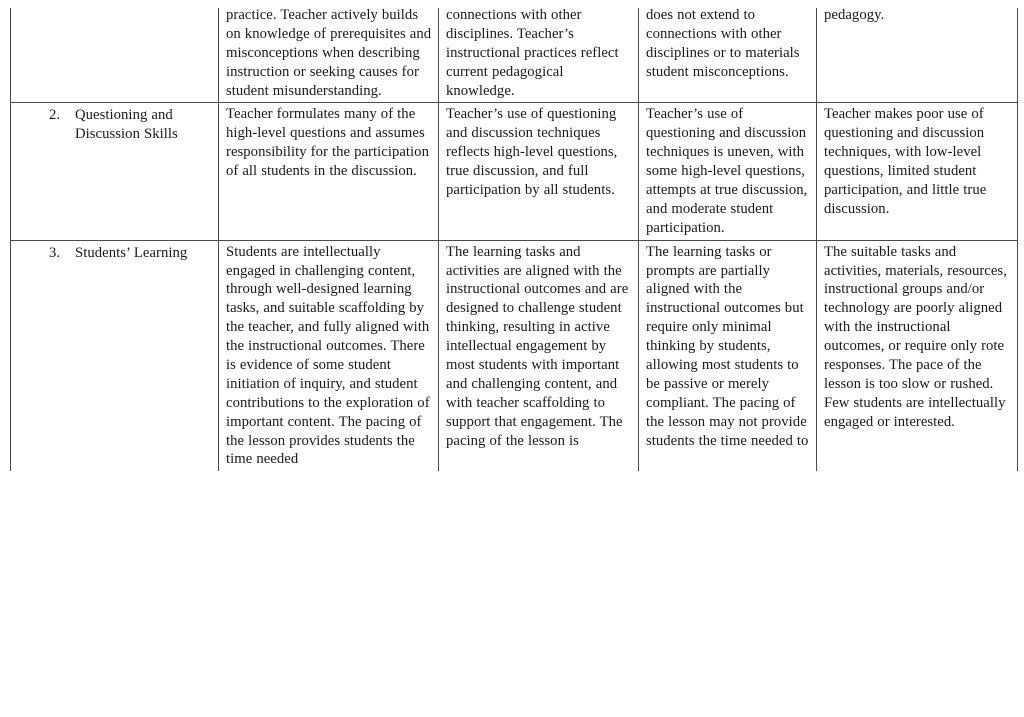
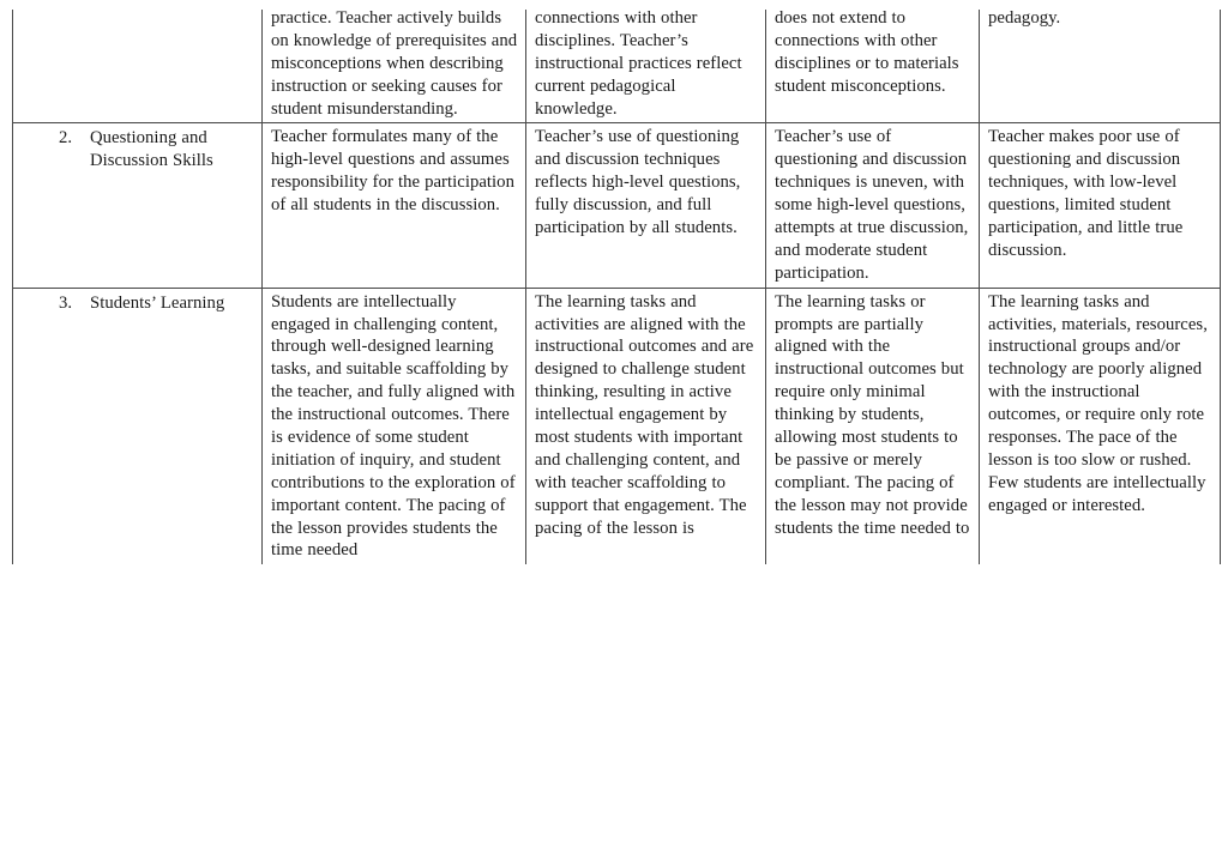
  	practice. Teacher actively builds on knowledge of prerequisites and misconceptions when describing instruction or seeking causes for student misunderstanding.	connections with other disciplines. Teacher’s instructional practices reflect current pedagogical knowledge.	does not extend to connections with other disciplines or to materials student misconceptions.	pedagogy.
- 2. Questioning and Discussion Skills	Teacher formulates many of the high-level questions and assumes responsibility for the participation of all students in the discussion.	Teacher’s use of questioning and discussion techniques reflects high-level questions, true discussion, and full participation by all students.	Teacher’s use of questioning and discussion techniques is uneven, with some high-level questions, attempts at true discussion, and moderate student participation.	Teacher makes poor use of questioning and discussion techniques, with low-level questions, limited student participation, and little true discussion.
+ 2. Questioning and Discussion Skills	Teacher formulates many of the high-level questions and assumes responsibility for the participation of all students in the discussion.	Teacher’s use of questioning and discussion techniques reflects high-level questions, fully discussion, and full participation by all students.	Teacher’s use of questioning and discussion techniques is uneven, with some high-level questions, attempts at true discussion, and moderate student participation.	Teacher makes poor use of questioning and discussion techniques, with low-level questions, limited student participation, and little true discussion.
- 3. Students’ Learning	Students are intellectually engaged in challenging content, through well-designed learning tasks, and suitable scaffolding by the teacher, and fully aligned with the instructional outcomes. There is evidence of some student initiation of inquiry, and student contributions to the exploration of important content. The pacing of the lesson provides students the time needed	The learning tasks and activities are aligned with the instructional outcomes and are designed to challenge student thinking, resulting in active intellectual engagement by most students with important and challenging content, and with teacher scaffolding to support that engagement. The pacing of the lesson is	The learning tasks or prompts are partially aligned with the instructional outcomes but require only minimal thinking by students, allowing most students to be passive or merely compliant. The pacing of the lesson may not provide students the time needed to	The suitable tasks and activities, materials, resources, instructional groups and/or technology are poorly aligned with the instructional outcomes, or require only rote responses. The pace of the lesson is too slow or rushed. Few students are intellectually engaged or interested.
+ 3. Students’ Learning	Students are intellectually engaged in challenging content, through well-designed learning tasks, and suitable scaffolding by the teacher, and fully aligned with the instructional outcomes. There is evidence of some student initiation of inquiry, and student contributions to the exploration of important content. The pacing of the lesson provides students the time needed	The learning tasks and activities are aligned with the instructional outcomes and are designed to challenge student thinking, resulting in active intellectual engagement by most students with important and challenging content, and with teacher scaffolding to support that engagement. The pacing of the lesson is	The learning tasks or prompts are partially aligned with the instructional outcomes but require only minimal thinking by students, allowing most students to be passive or merely compliant. The pacing of the lesson may not provide students the time needed to	The learning tasks and activities, materials, resources, instructional groups and/or technology are poorly aligned with the instructional outcomes, or require only rote responses. The pace of the lesson is too slow or rushed. Few students are intellectually engaged or interested.
